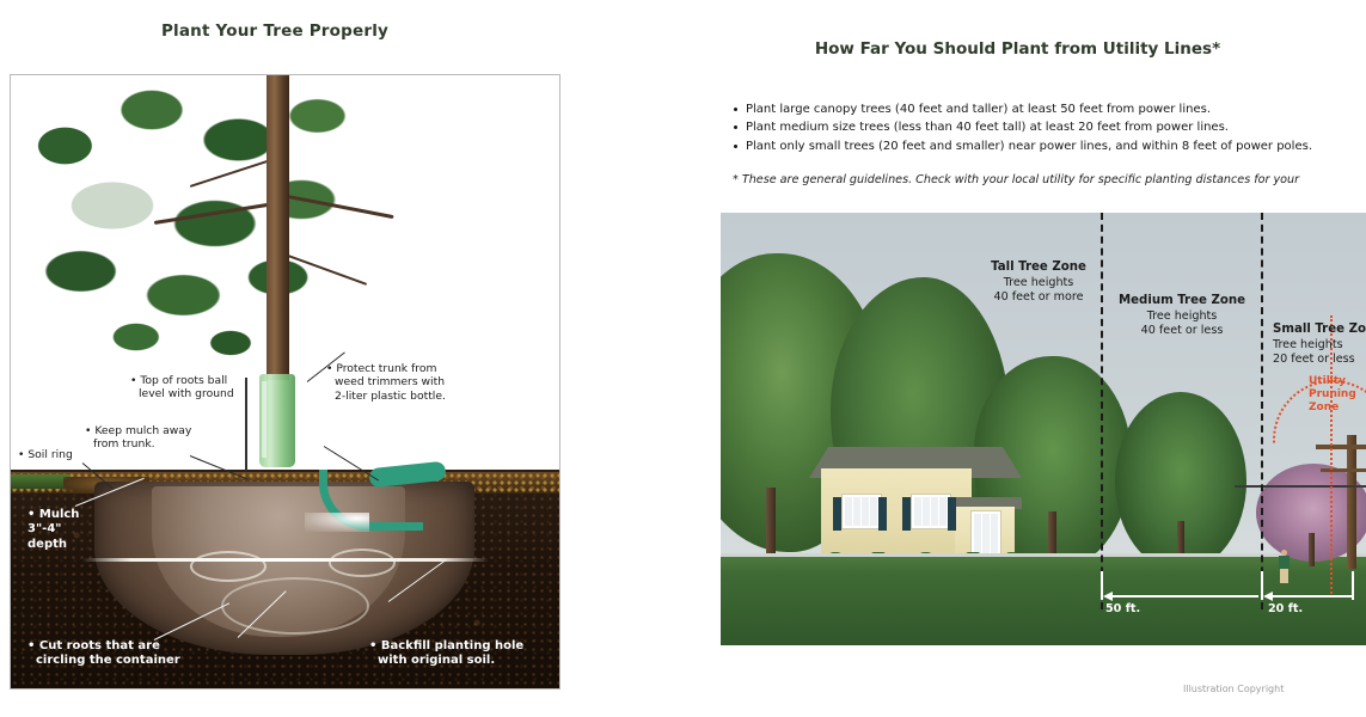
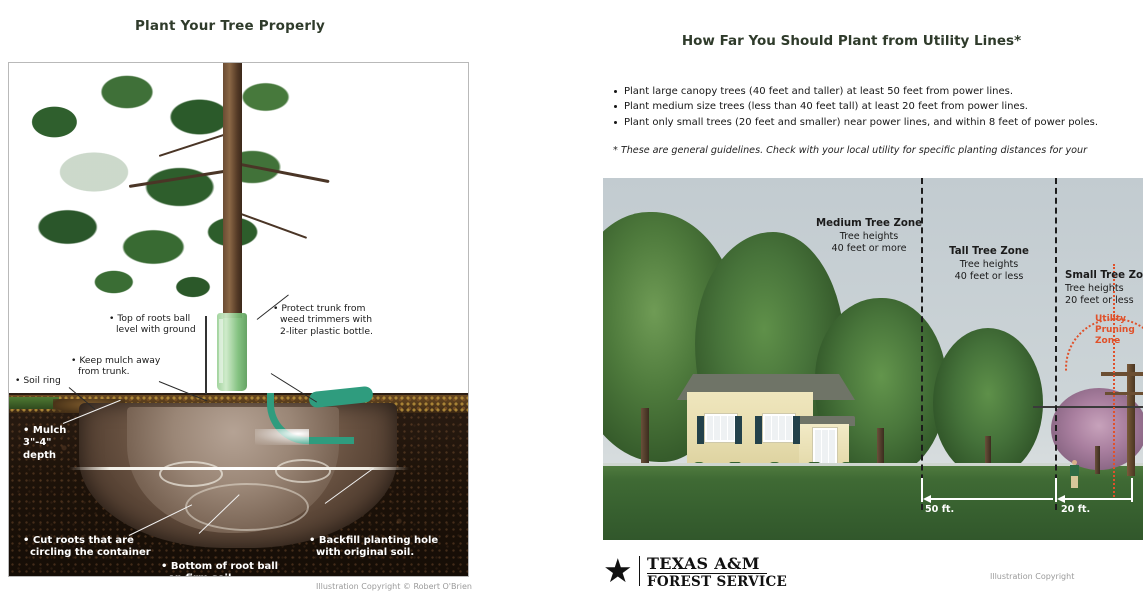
  Plant Your Tree Properly
  • Top of roots ball
  level with ground
  • Keep mulch away
  from trunk.
  • Soil ring
  • Protect trunk from
  weed trimmers with
  2-liter plastic bottle.
  • Mulch
  3"-4"
  depth
  • Cut roots that are
  circling the container
+ • Bottom of root ball
  • Backfill planting hole
  with original soil.
+ Illustration Copyright © Robert O'Brien
  How Far You Should Plant from Utility Lines*
  Plant large canopy trees (40 feet and taller) at least 50 feet from power lines.
  Plant medium size trees (less than 40 feet tall) at least 20 feet from power lines.
  Plant only small trees (20 feet and smaller) near power lines, and within 8 feet of power poles.
  * These are general guidelines. Check with your local utility for specific planting distances for your
- Tall Tree Zone
+ Medium Tree Zone
  Tree heights
  40 feet or more
- Medium Tree Zone
+ Tall Tree Zone
  Tree heights
  40 feet or less
  Small Tree Zo
  Tree heights
  20 feet or less
  Utility
  Pruning
  Zone
  50 ft.
  20 ft.
+ ★
+ TEXAS A&M
+ FOREST SERVICE
  Illustration Copyright
